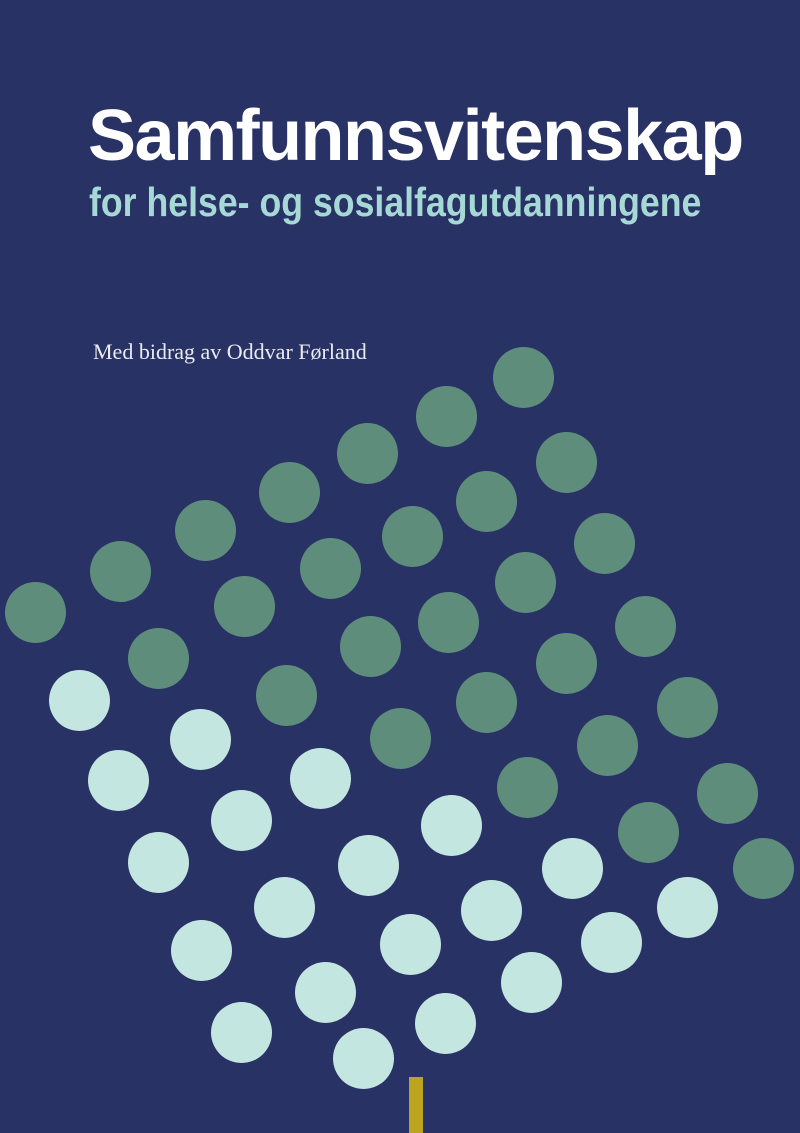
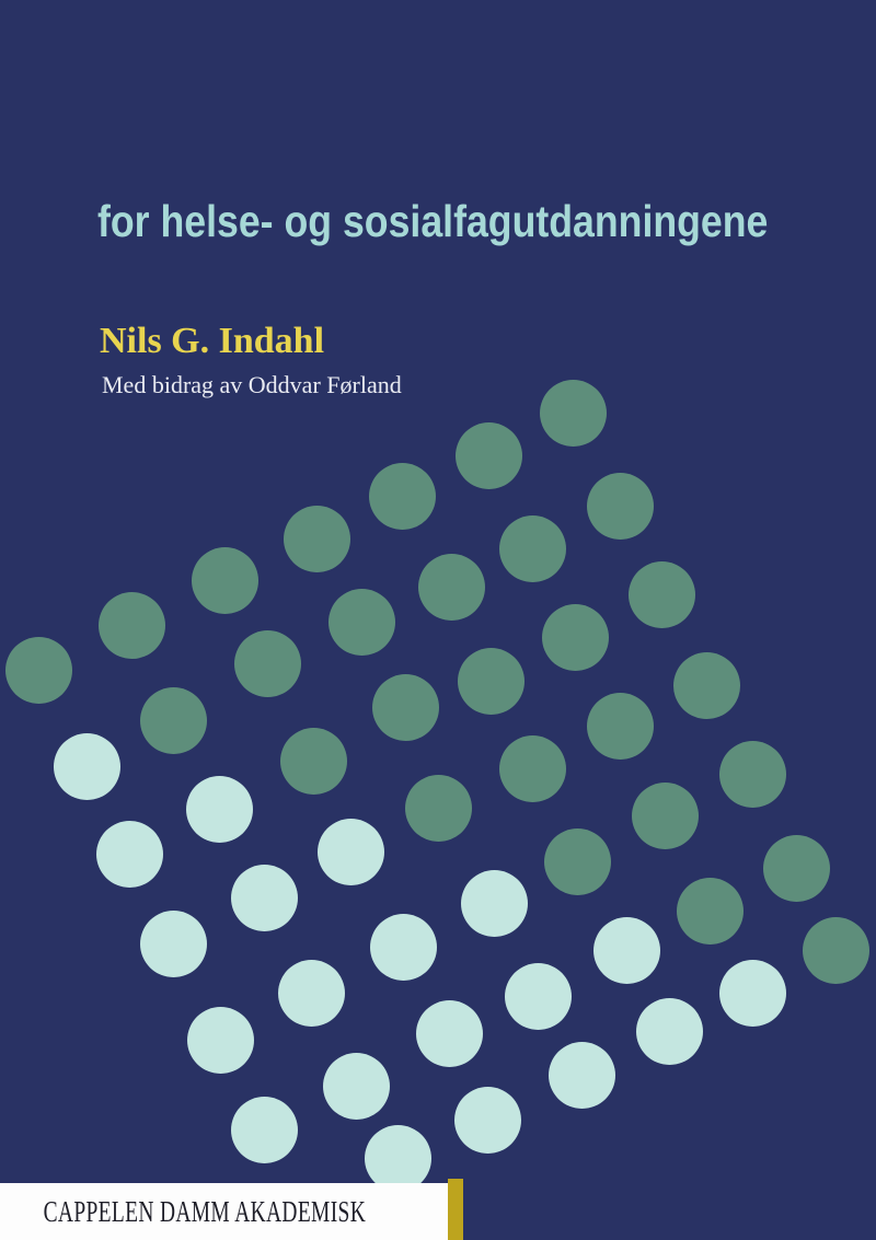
- Samfunnsvitenskap
  for helse- og sosialfagutdanningene
+ Nils G. Indahl
  Med bidrag av Oddvar Førland
+ CAPPELEN DAMM AKADEMISK
